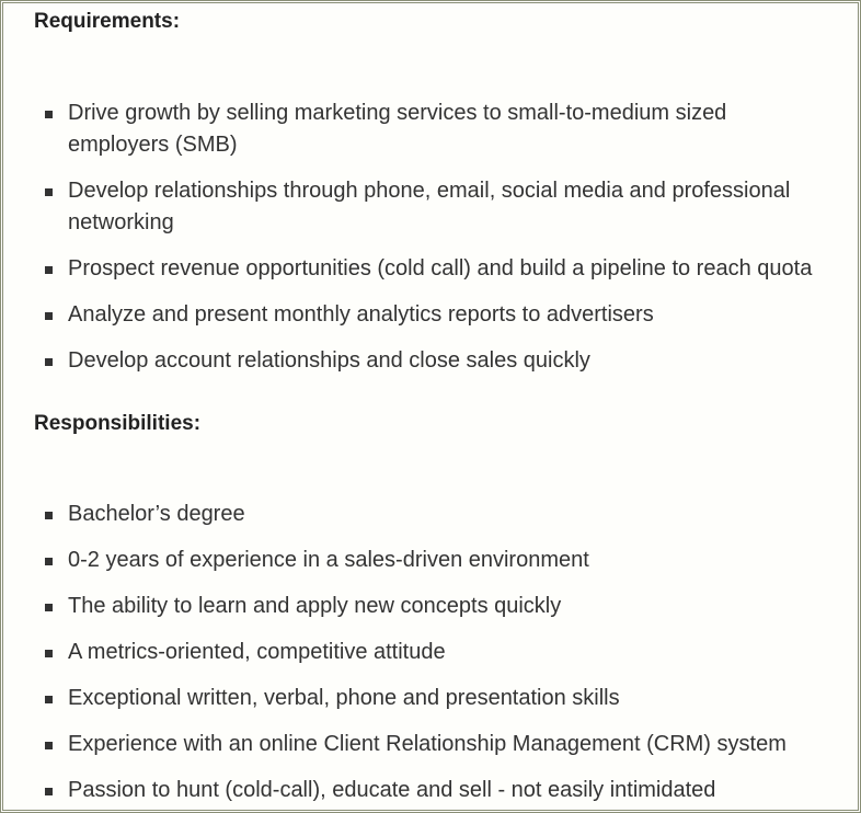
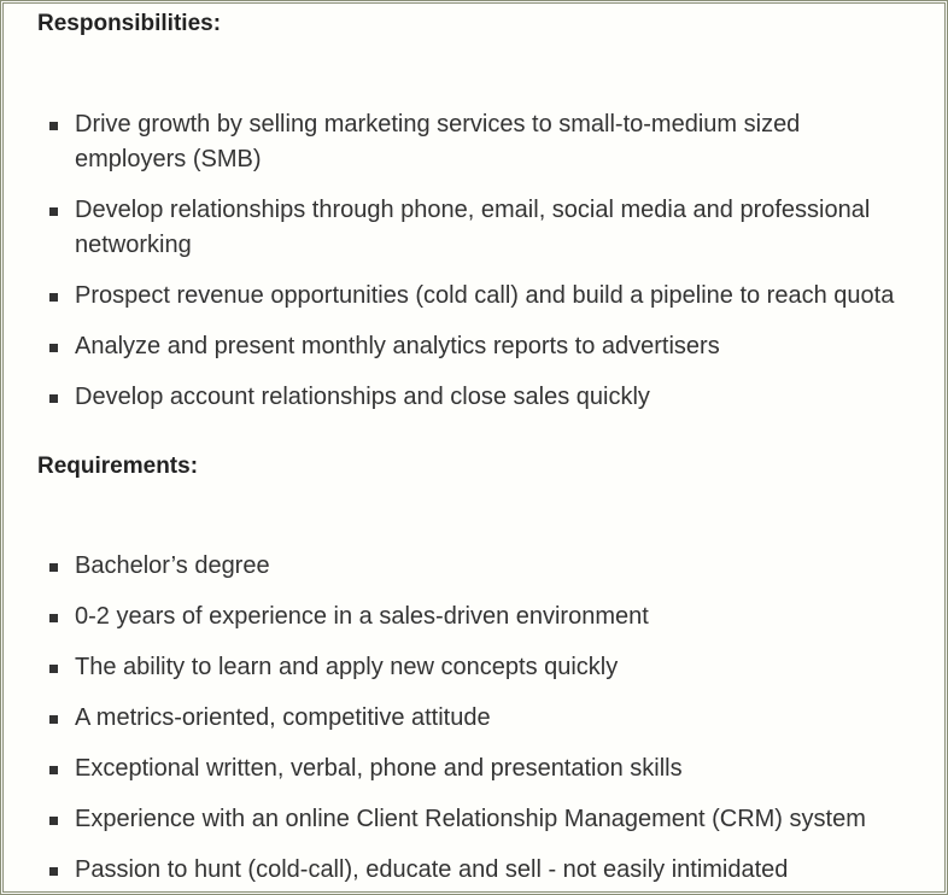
- Requirements:
+ Responsibilities:
  Drive growth by selling marketing services to small-to-medium sized employers (SMB)
  Develop relationships through phone, email, social media and professional networking
  Prospect revenue opportunities (cold call) and build a pipeline to reach quota
  Analyze and present monthly analytics reports to advertisers
  Develop account relationships and close sales quickly
- Responsibilities:
+ Requirements:
  Bachelor’s degree
  0-2 years of experience in a sales-driven environment
  The ability to learn and apply new concepts quickly
  A metrics-oriented, competitive attitude
  Exceptional written, verbal, phone and presentation skills
  Experience with an online Client Relationship Management (CRM) system
  Passion to hunt (cold-call), educate and sell - not easily intimidated
